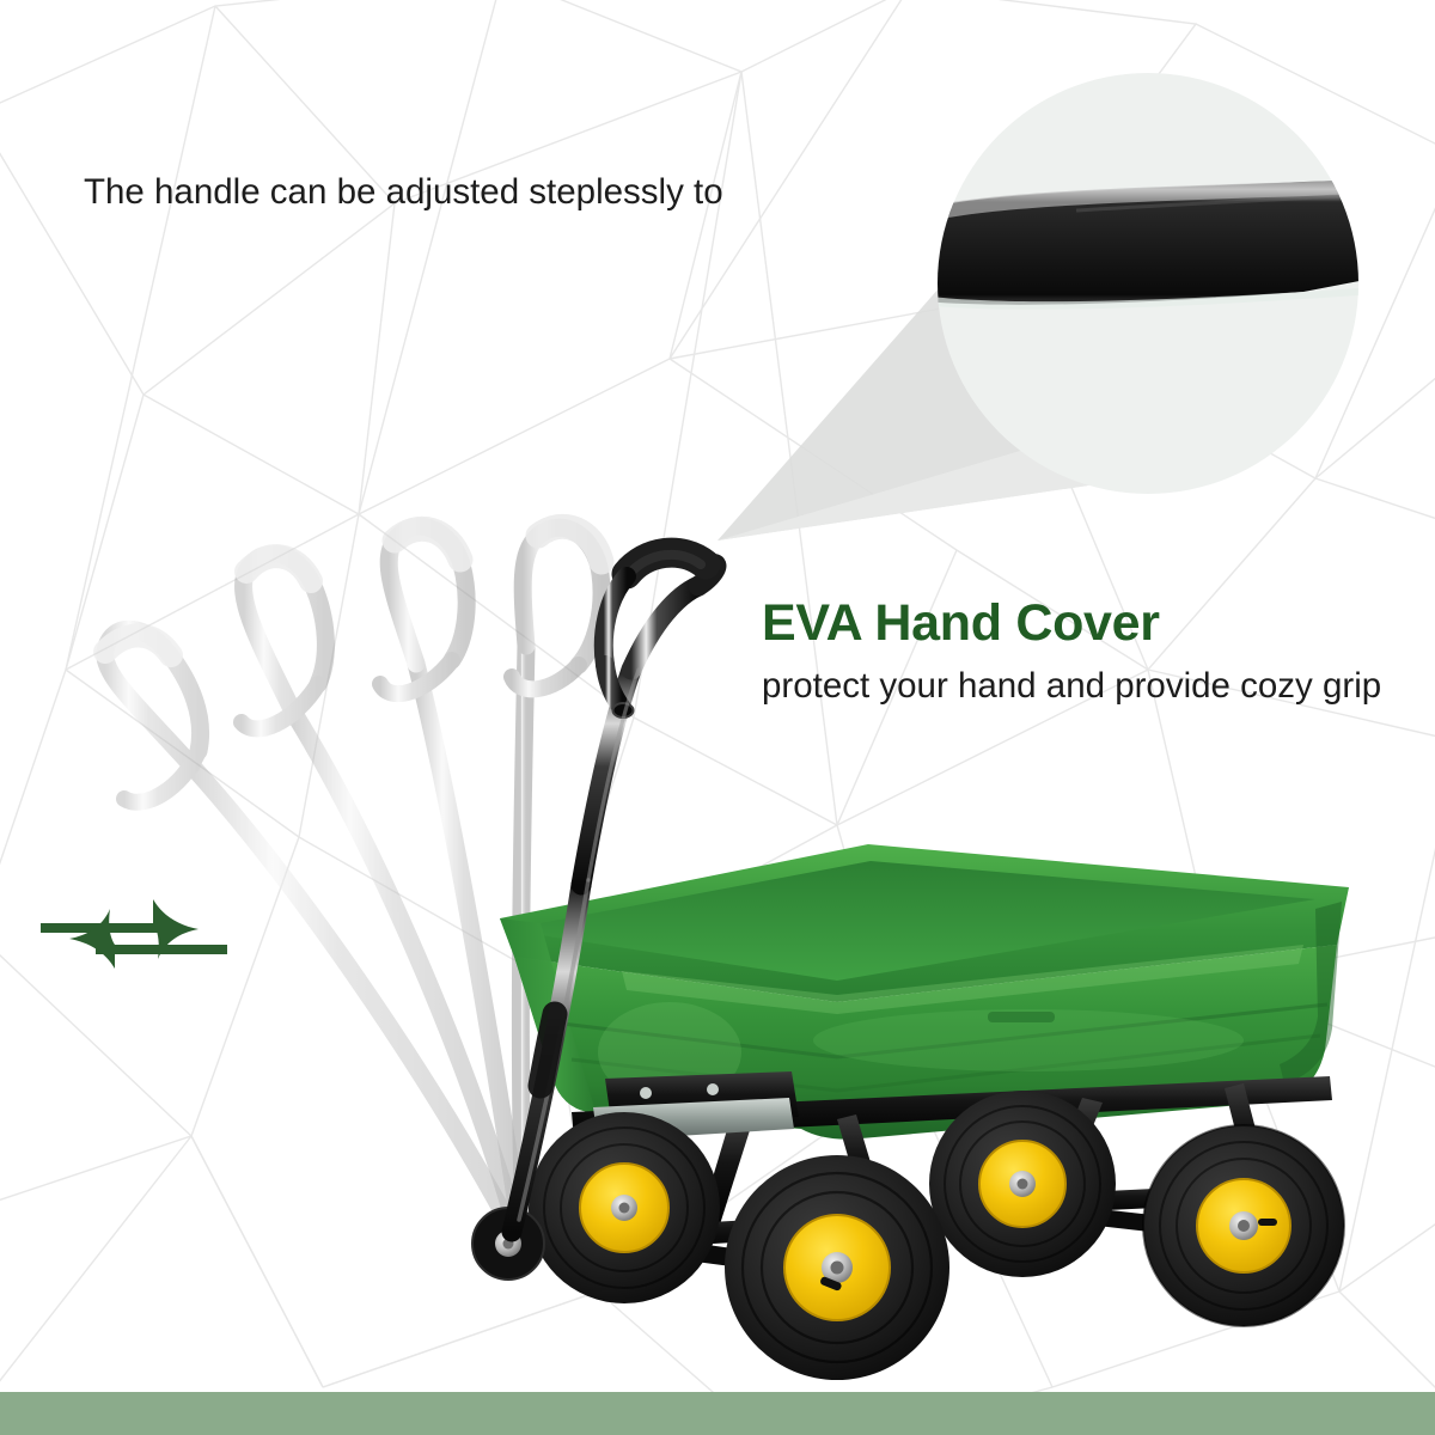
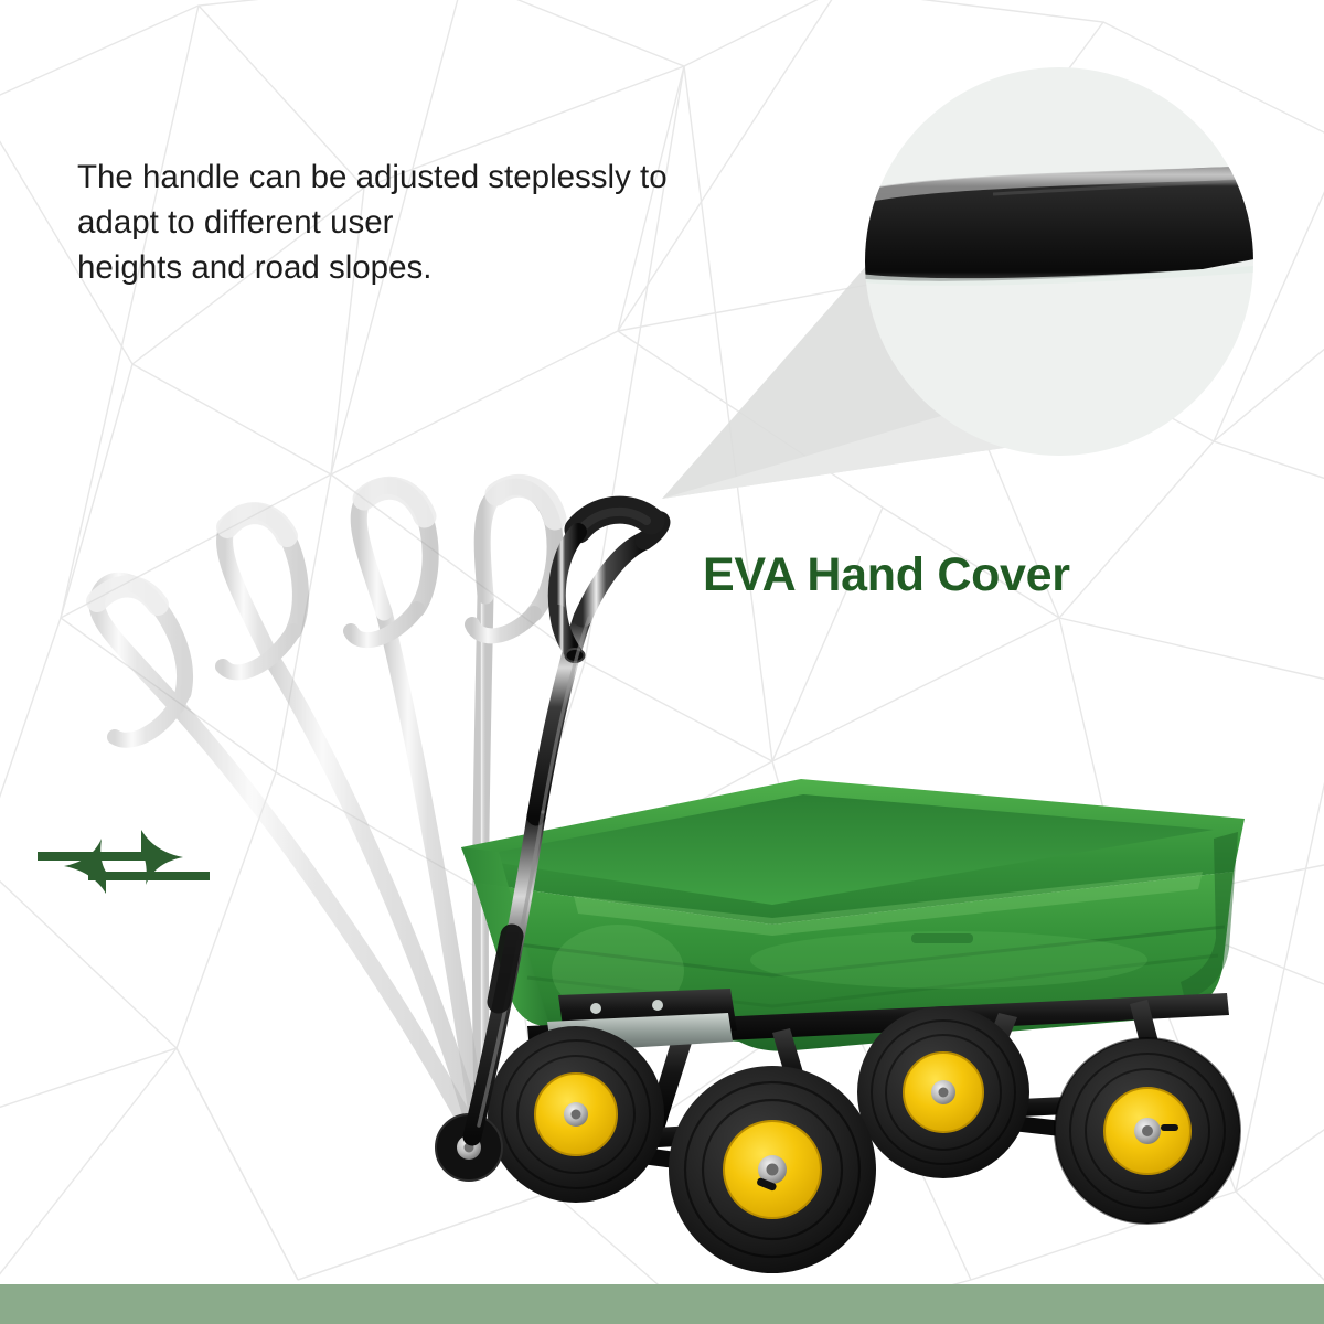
  The handle can be adjusted steplessly to
+ adapt to different user
+ heights and road slopes.
  EVA Hand Cover
- protect your hand and provide cozy grip
